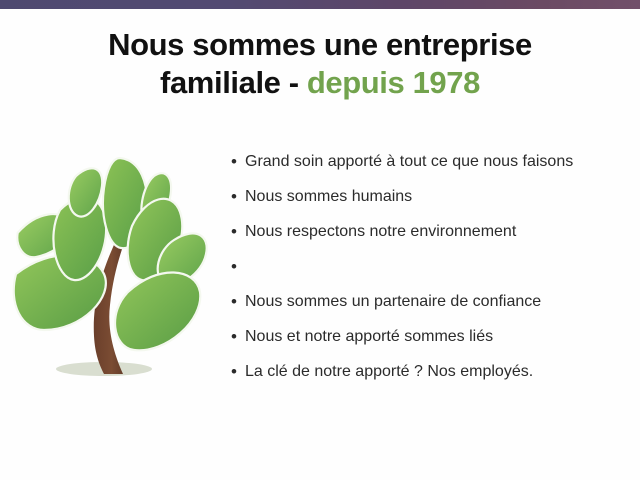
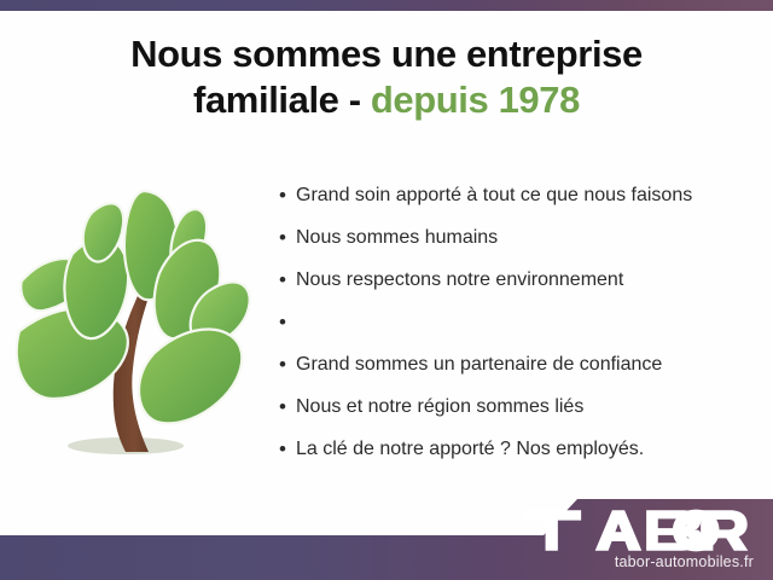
  Nous sommes une entreprise
  familiale - depuis 1978
  •
  Grand soin apporté à tout ce que nous faisons
  •
  Nous sommes humains
  •
  Nous respectons notre environnement
  •
  •
- Nous sommes un partenaire de confiance
+ Grand sommes un partenaire de confiance
  •
- Nous et notre apporté sommes liés
+ Nous et notre région sommes liés
  •
  La clé de notre apporté ? Nos employés.
+ tabor-automobiles.fr
